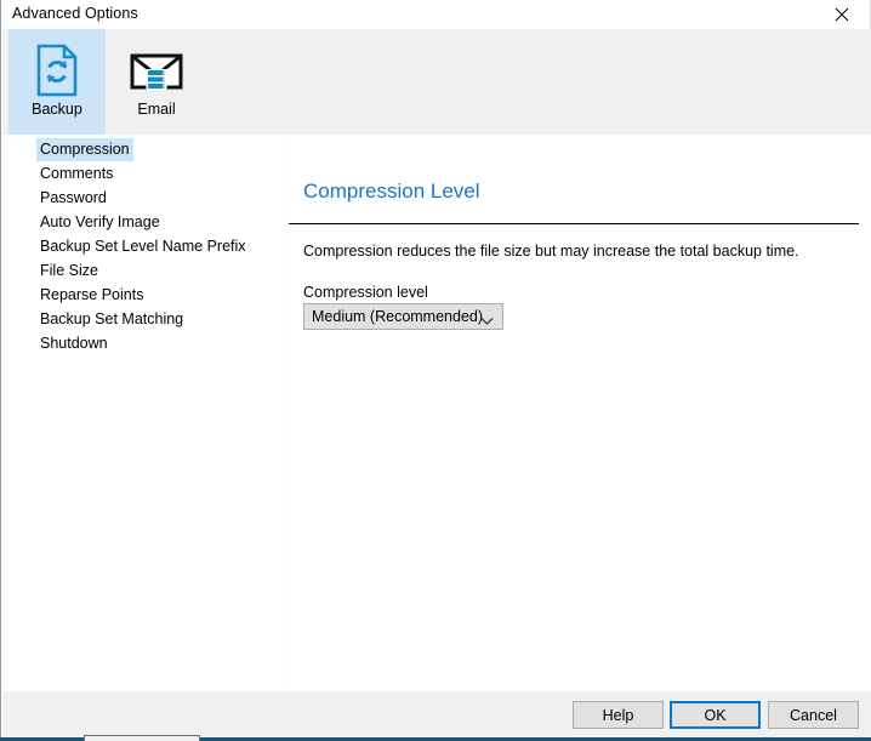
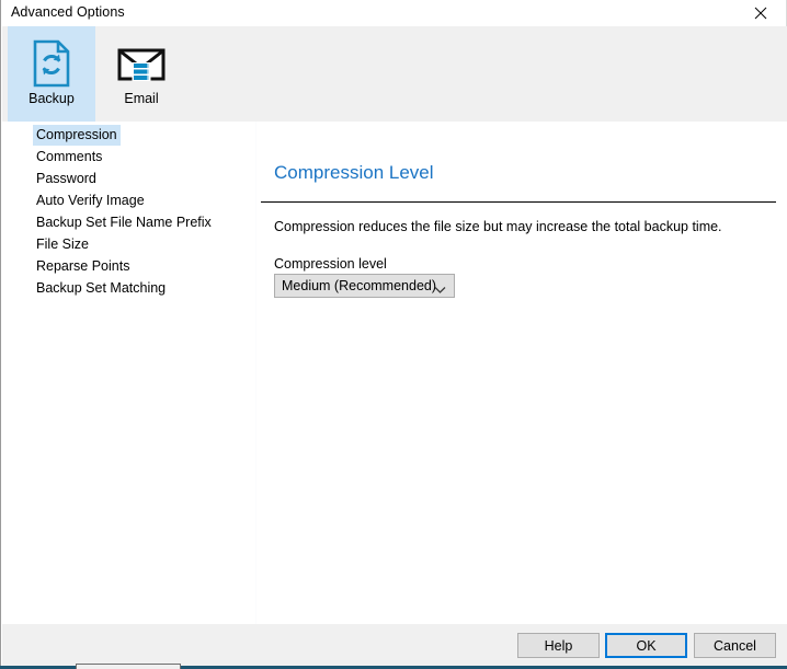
  Advanced Options
  Backup
  Email
  Compression
  Comments
  Password
  Auto Verify Image
- Backup Set Level Name Prefix
+ Backup Set File Name Prefix
  File Size
  Reparse Points
  Backup Set Matching
- Shutdown
  Compression Level
  Compression reduces the file size but may increase the total backup time.
  Compression level
  Medium (Recommended)
  Help
  OK
  Cancel
